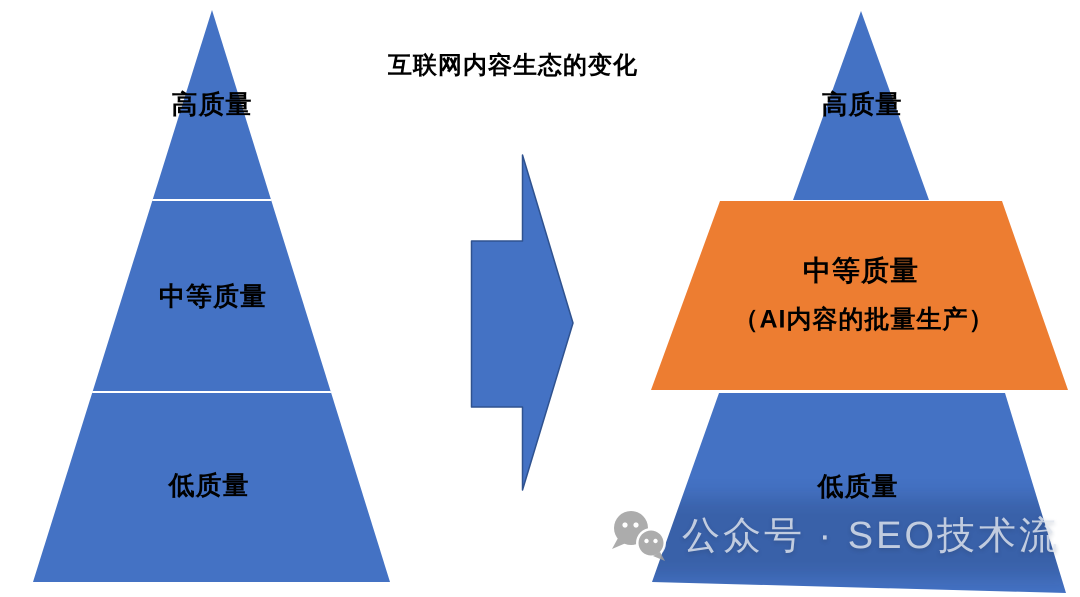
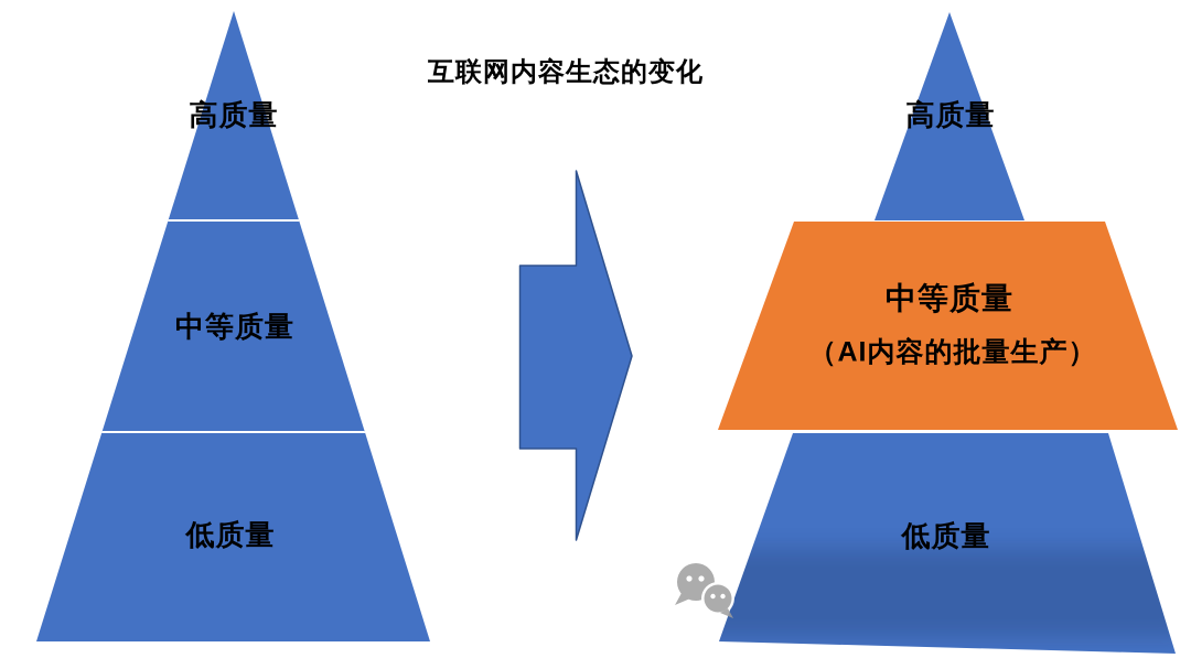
  互联网内容生态的变化
  高质量
  中等质量
  低质量
  高质量
  中等质量
  （AI内容的批量生产）
  低质量
- 公众号 · SEO技术流
